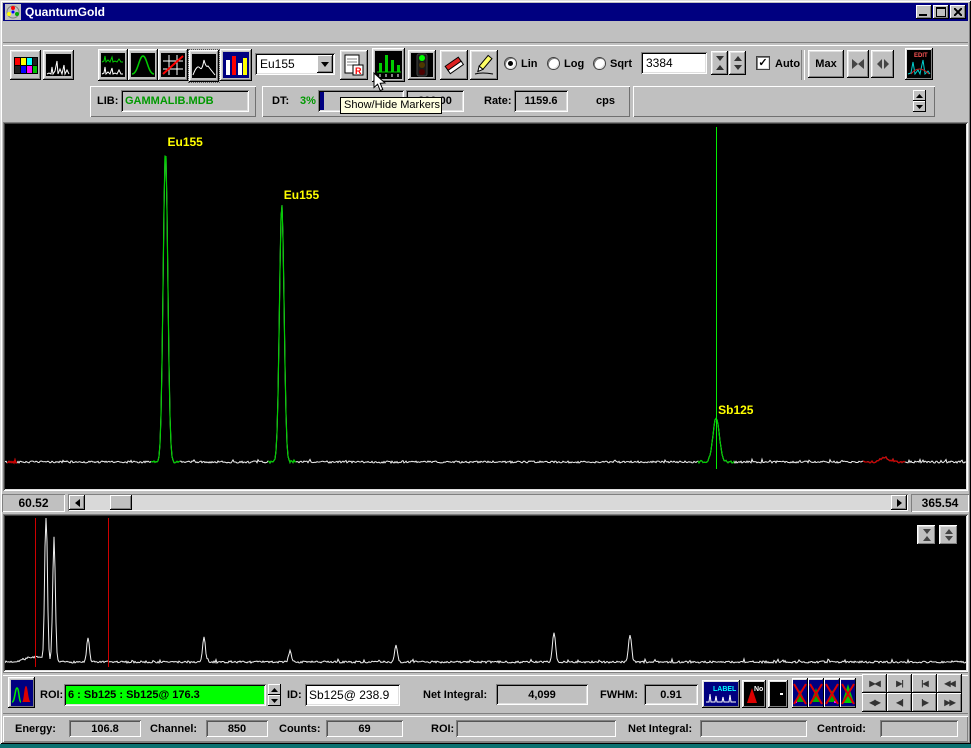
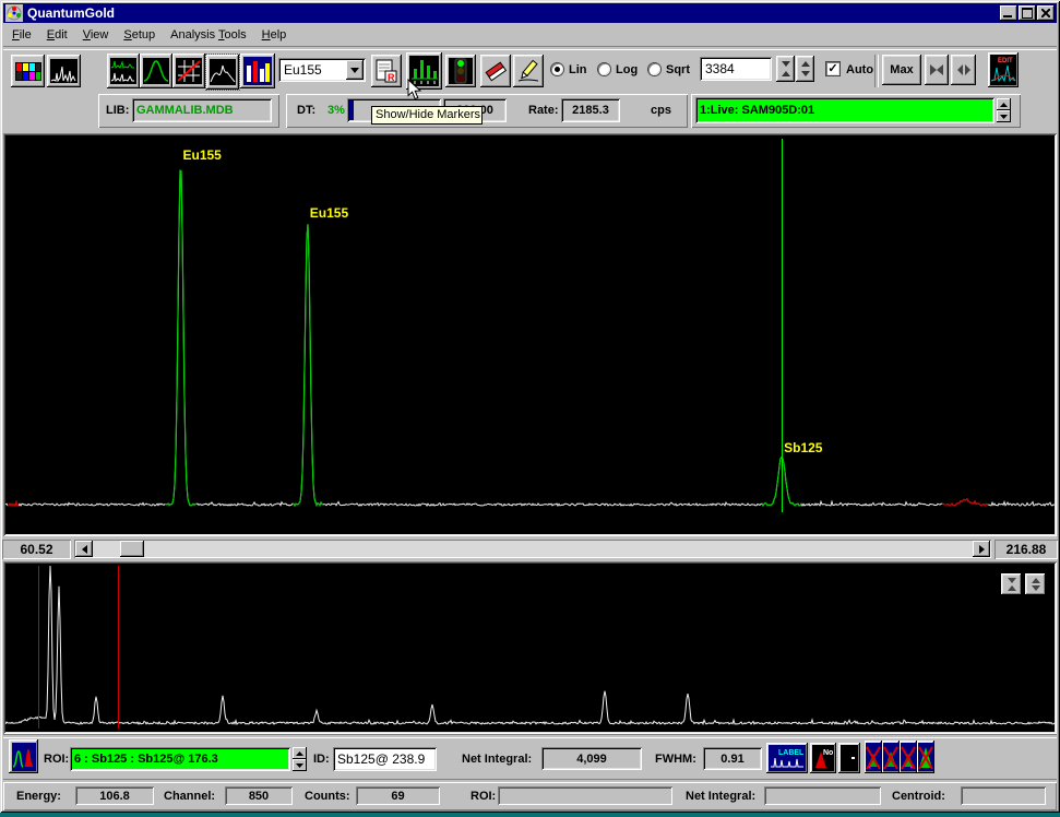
  QuantumGold
+ File
+ Edit
+ View
+ Setup
+ Analysis Tools
+ Help
  Eu155
  R
  Lin
  Log
  Sqrt
  3384
  Auto
  Max
  LIB:
  GAMMALIB.MDB
  DT:
  3%
  Rate:
- 1159.6
+ 2185.3
  cps
+ 1:Live: SAM905D:01
  Show/Hide Markers
  Eu155
  Eu155
  Sb125
  60.52
- 365.54
+ 216.88
  ROI:
  6 : Sb125 : Sb125@ 176.3
  ID:
  Sb125@ 238.9
  Net Integral:
  4,099
  FWHM:
  0.91
- ▶◀
- ▶|
- |◀
- ◀◀
- ◀▶
- ◀|
- |▶
- ▶▶
  Energy:
  106.8
  Channel:
  850
  Counts:
  69
  ROI:
  Net Integral:
  Centroid:
